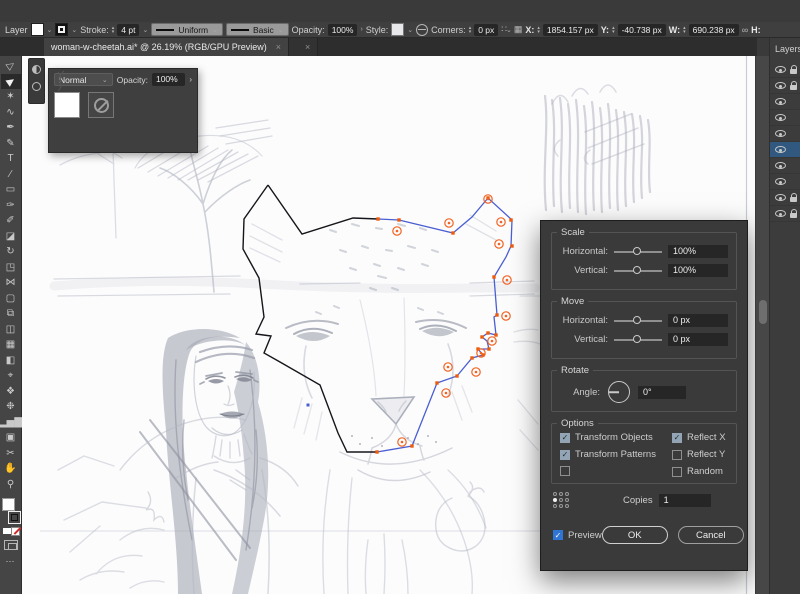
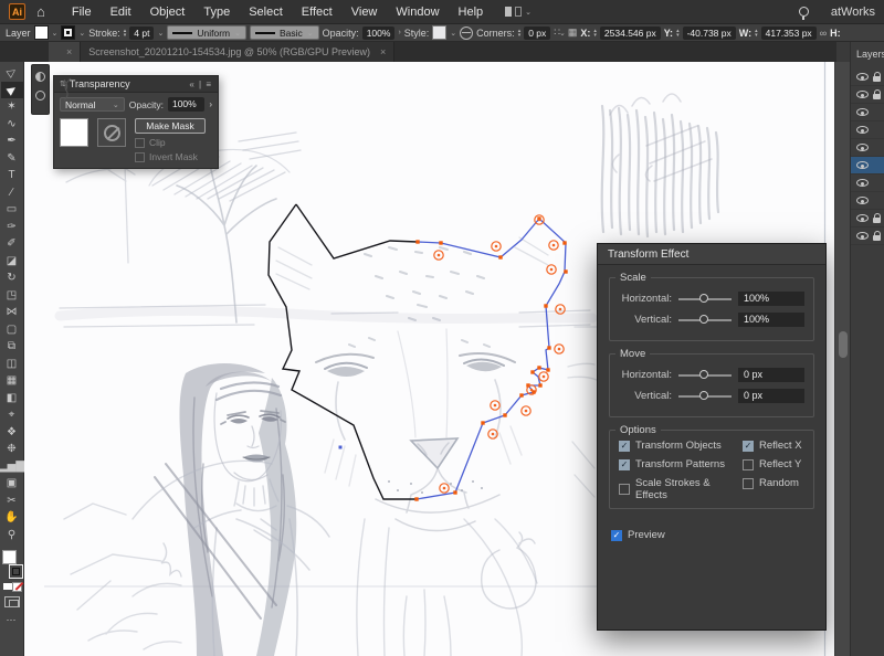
+ Ai
+ ⌂
+ File
+ Edit
+ Object
+ Type
+ Select
+ Effect
+ View
+ Window
+ Help
+ atWorks
  Layer
  Stroke:
  4 pt
  Uniform
  Basic
  Opacity:
  100%
  Style:
  Corners:
  0 px
  ▦
  X:
- 1854.157 px
+ 2534.546 px
  Y:
  -40.738 px
  W:
- 690.238 px
+ 417.353 px
  ∞
  H:
- woman-w-cheetah.ai* @ 26.19% (RGB/GPU Preview)
  ×
+ Screenshot_20201210-154534.jpg @ 50% (RGB/GPU Preview)
  ×
  ✶
  ∿
  ✒
  ✎
  T
  ∕
  ▭
  ✑
  ✐
  ◪
  ↻
  ◳
  ⋈
  ▢
  ⧉
  ◫
  ▦
  ◧
  ⌖
  ❖
  ❉
  ▂▅▇
  ▣
  ✂
  ✋
  ⚲
  ⋯
+ Transparency
+ « | ≡
  Normal
  Opacity:
  100%
  ›
+ Make Mask
+ Clip
+ Invert Mask
+ Transform Effect
  Scale
  Horizontal:
  100%
  Vertical:
  100%
  Move
  Horizontal:
  0 px
  Vertical:
  0 px
- Rotate
- Angle:
- 0°
  Options
  ✓
  Transform Objects
  ✓
  Transform Patterns
+ Scale Strokes & Effects
  ✓
  Reflect X
  Reflect Y
  Random
- Copies
- 1
  ✓
  Preview
- OK
- Cancel
  Layer
